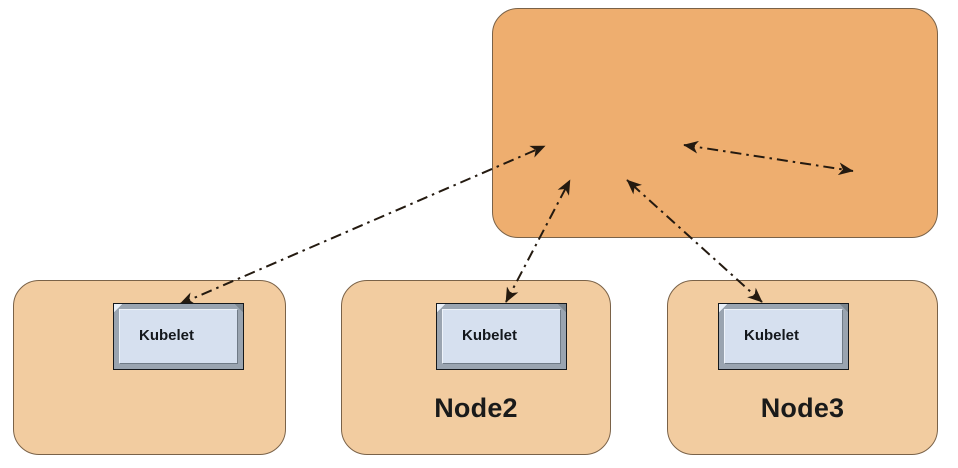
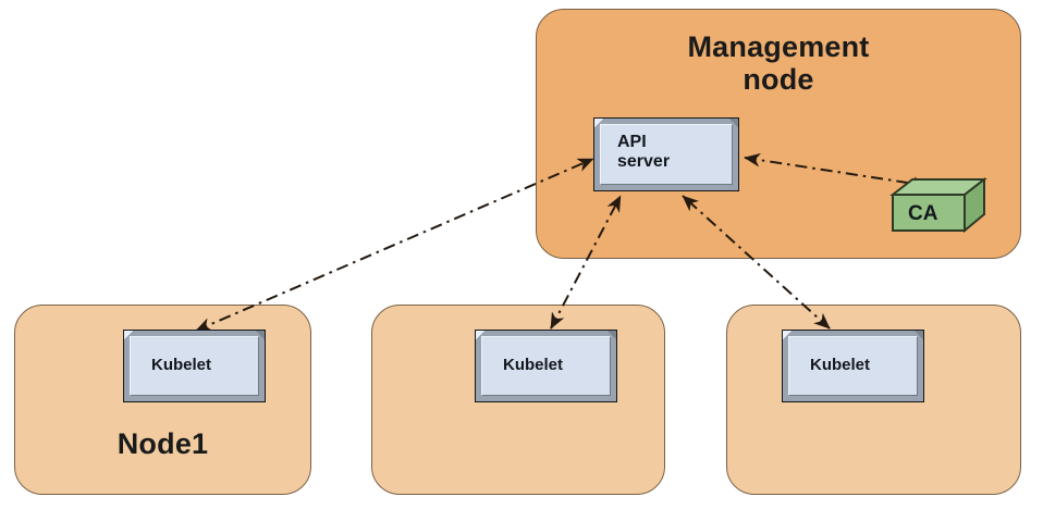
+ Management
+ node
+ API
+ server
+ CA
  Kubelet
+ Node1
  Kubelet
- Node2
  Kubelet
- Node3
